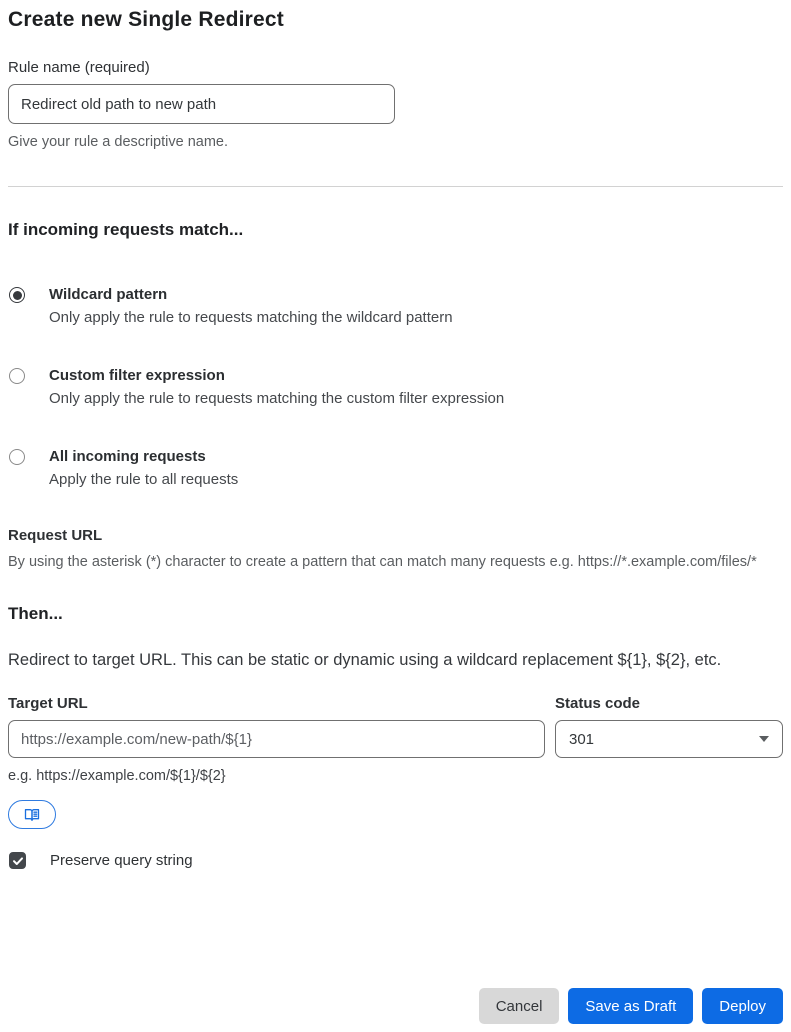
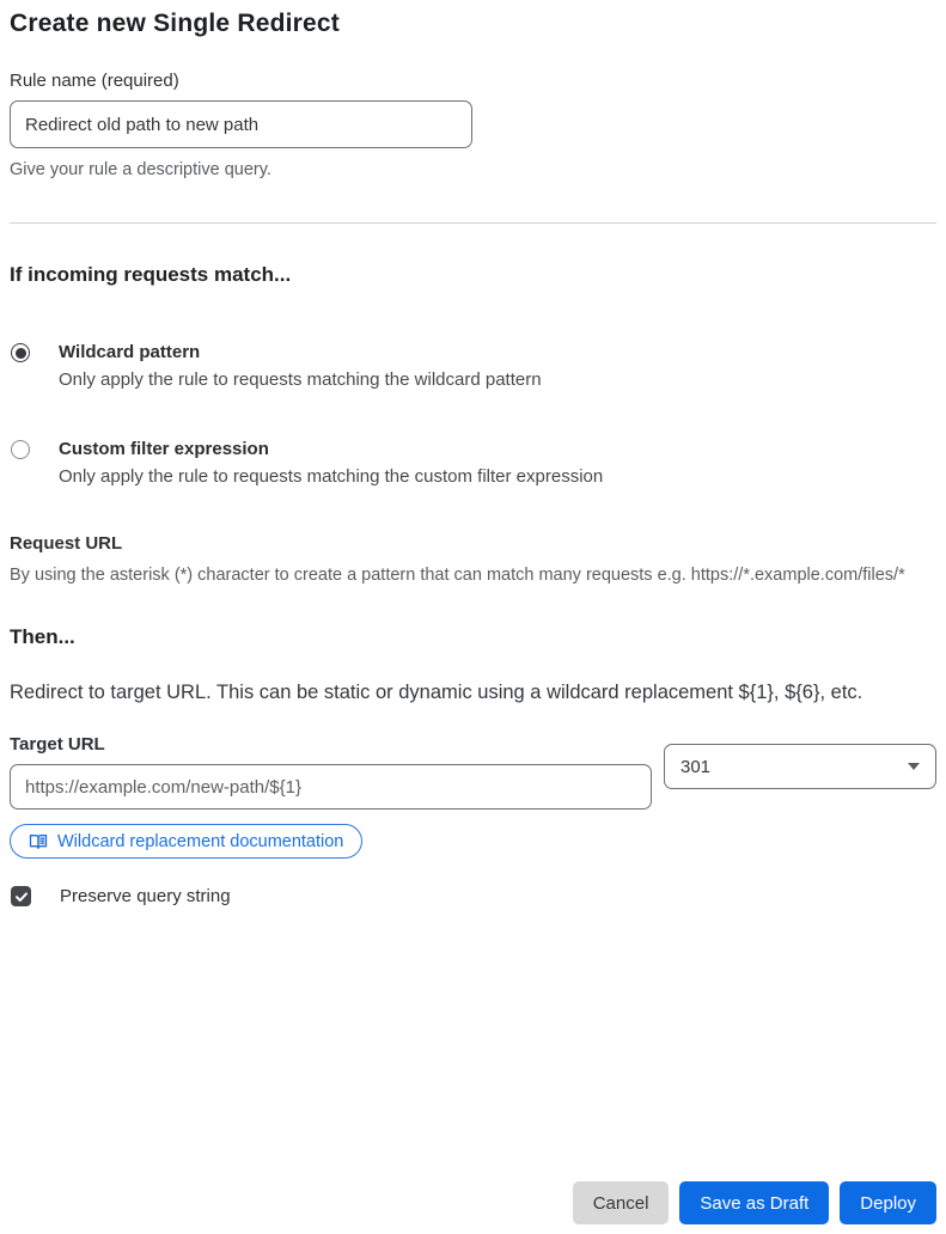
  Create new Single Redirect
  Rule name (required)
  Redirect old path to new path
- Give your rule a descriptive name.
+ Give your rule a descriptive query.
  If incoming requests match...
  Wildcard pattern
  Only apply the rule to requests matching the wildcard pattern
  Custom filter expression
  Only apply the rule to requests matching the custom filter expression
- All incoming requests
- Apply the rule to all requests
  Request URL
  By using the asterisk (*) character to create a pattern that can match many requests e.g. https://*.example.com/files/*
  Then...
- Redirect to target URL. This can be static or dynamic using a wildcard replacement ${1}, ${2}, etc.
+ Redirect to target URL. This can be static or dynamic using a wildcard replacement ${1}, ${6}, etc.
  Target URL
  https://example.com/new-path/${1}
- e.g. https://example.com/${1}/${2}
- Status code
  301
+ Wildcard replacement documentation
  Preserve query string
  Cancel
  Save as Draft
  Deploy
